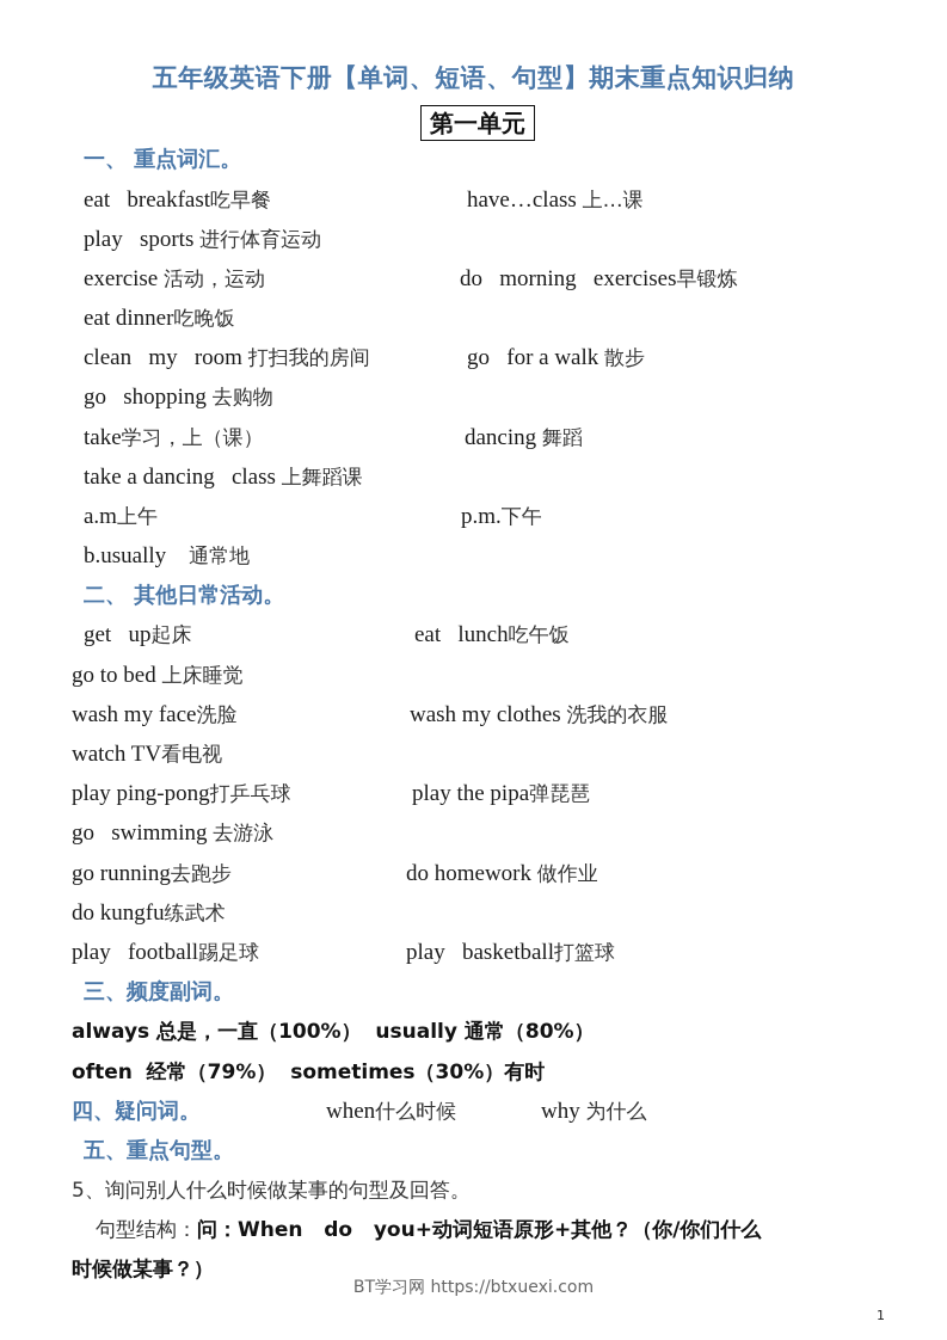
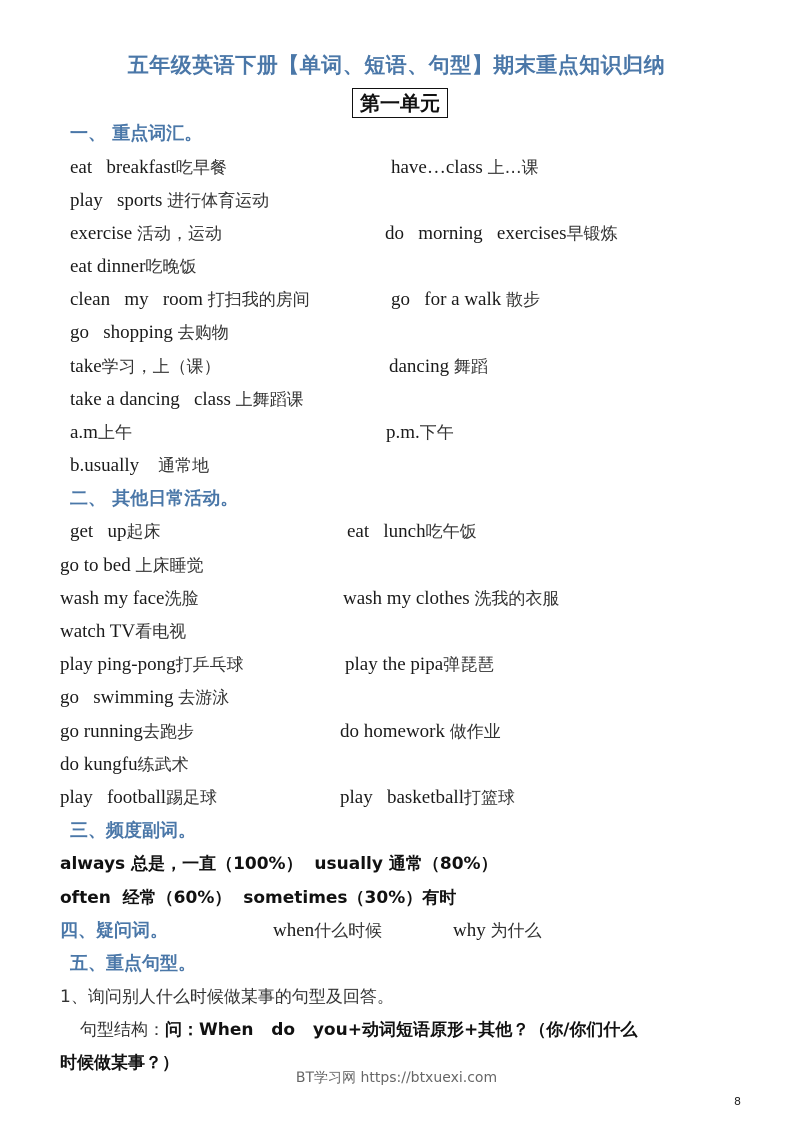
  五年级英语下册【单词、短语、句型】期末重点知识归纳
  第一单元
  一、 重点词汇。
  eat breakfast吃早餐
  have…class 上…课
  play sports 进行体育运动
  exercise 活动，运动
  do morning exercises早锻炼
  eat dinner吃晚饭
  clean my room 打扫我的房间
  go for a walk 散步
  go shopping 去购物
  take学习，上（课）
  dancing 舞蹈
  take a dancing class 上舞蹈课
  a.m上午
  p.m.下午
  b.usually 通常地
  二、 其他日常活动。
  get up起床
  eat lunch吃午饭
  go to bed 上床睡觉
  wash my face洗脸
  wash my clothes 洗我的衣服
  watch TV看电视
  play ping-pong打乒乓球
  play the pipa弹琵琶
  go swimming 去游泳
  go running去跑步
  do homework 做作业
  do kungfu练武术
  play football踢足球
  play basketball打篮球
  三、频度副词。
  always 总是，一直（100%） usually 通常（80%）
- often 经常（79%） sometimes（30%）有时
+ often 经常（60%） sometimes（30%）有时
  四、疑问词。
  when什么时候
  why 为什么
  五、重点句型。
- 5、询问别人什么时候做某事的句型及回答。
+ 1、询问别人什么时候做某事的句型及回答。
  句型结构：问：When do you+动词短语原形+其他？（你/你们什么
  时候做某事？）
  BT学习网 https://btxuexi.com
- 1
+ 8
